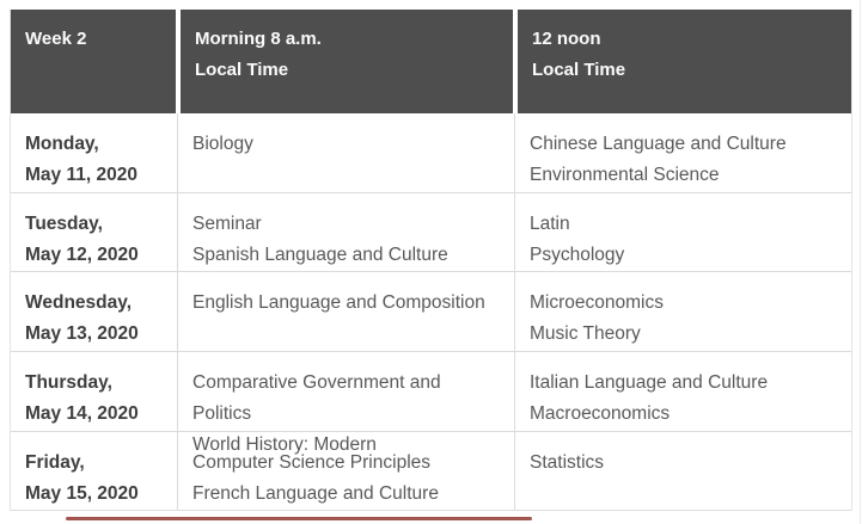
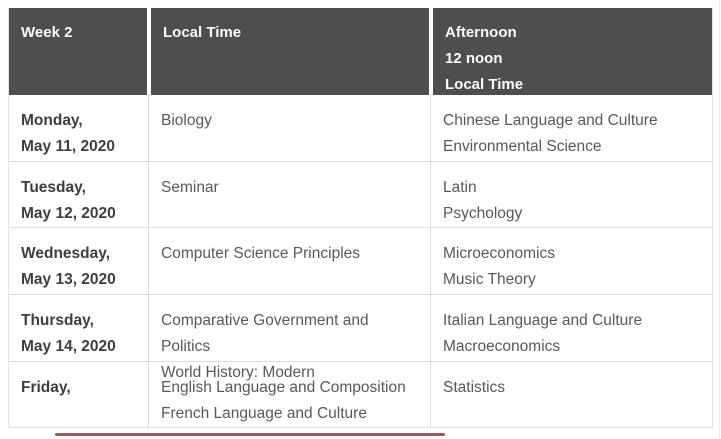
  Week 2
- Morning 8 a.m.
  Local Time
+ Afternoon
  12 noon
  Local Time
  Monday,
  May 11, 2020
  Biology
  Chinese Language and Culture
  Environmental Science
  Tuesday,
  May 12, 2020
  Seminar
- Spanish Language and Culture
  Latin
  Psychology
  Wednesday,
  May 13, 2020
- English Language and Composition
+ Computer Science Principles
  Microeconomics
  Music Theory
  Thursday,
  May 14, 2020
  Comparative Government and Politics
  World History: Modern
  Italian Language and Culture
  Macroeconomics
  Friday,
- May 15, 2020
- Computer Science Principles
+ English Language and Composition
  French Language and Culture
  Statistics
